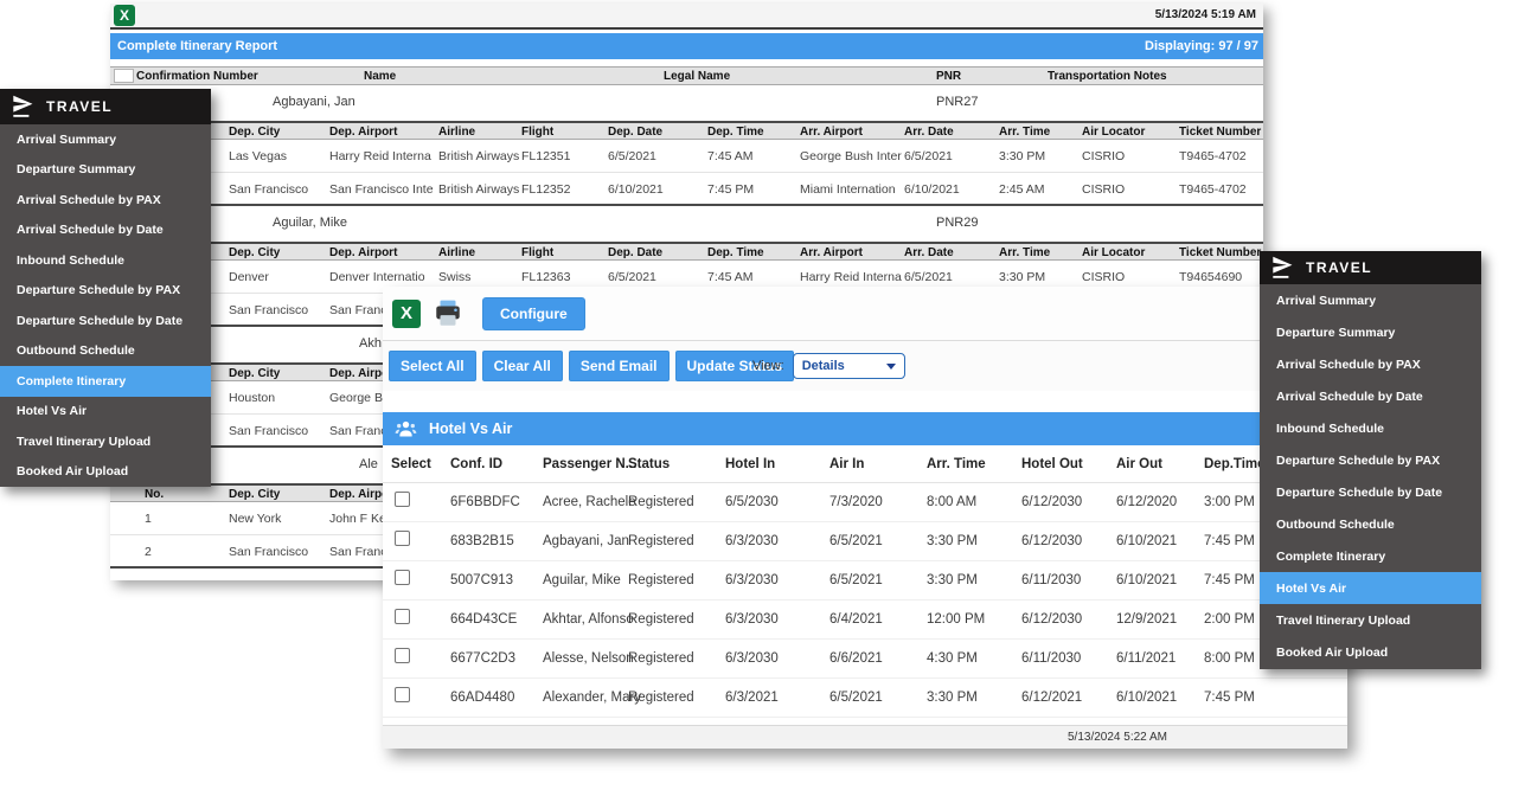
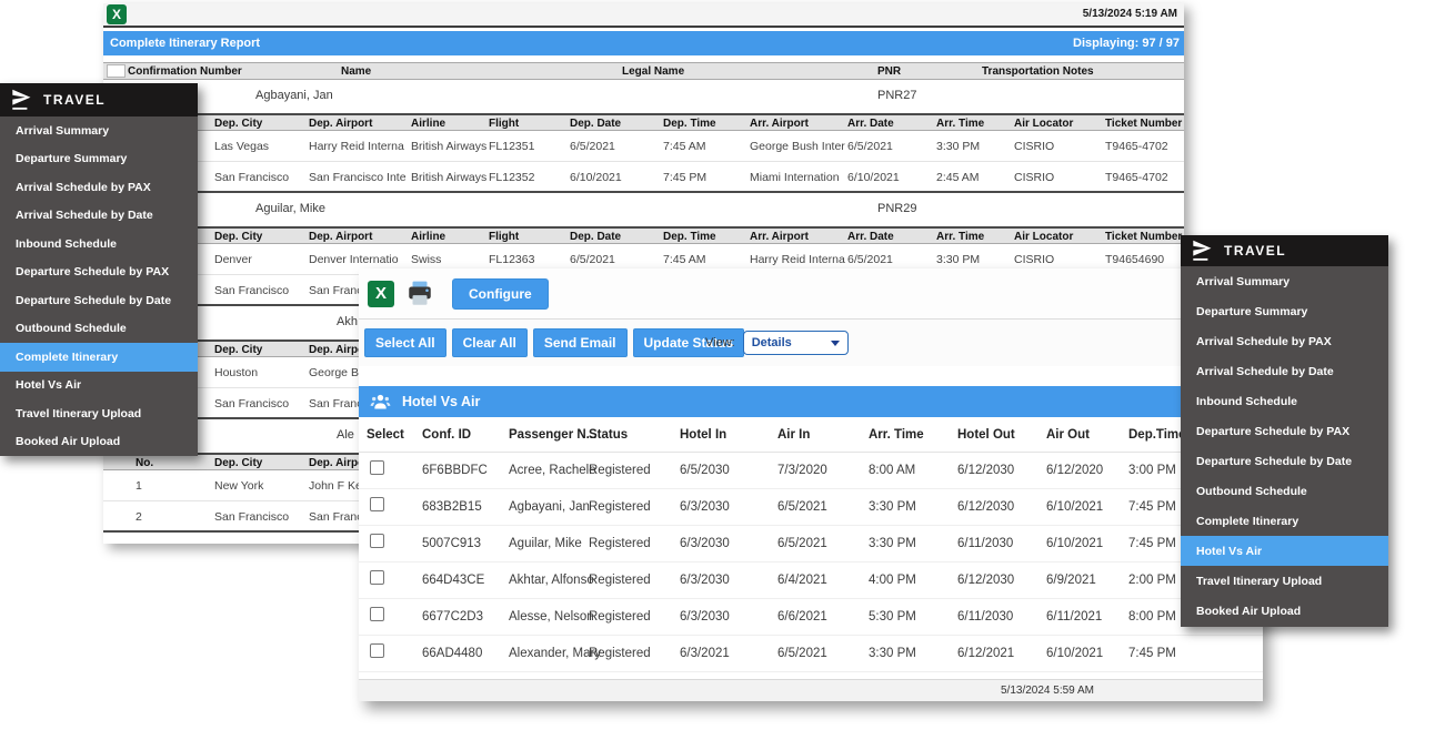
  X
  5/13/2024 5:19 AM
  Complete Itinerary Report
  Displaying: 97 / 97
  Confirmation Number
  Name
  Legal Name
  PNR
  Transportation Notes
  Agbayani, Jan
  PNR27
  Dep. City
  Dep. Airport
  Airline
  Flight
  Dep. Date
  Dep. Time
  Arr. Airport
  Arr. Date
  Arr. Time
  Air Locator
  Ticket Number
  Las Vegas
  Harry Reid Interna
  British Airways
  FL12351
  6/5/2021
  7:45 AM
  George Bush Inter
  6/5/2021
  3:30 PM
  CISRIO
  T9465-4702
  San Francisco
  San Francisco Inte
  British Airways
  FL12352
  6/10/2021
  7:45 PM
  Miami Internation
  6/10/2021
  2:45 AM
  CISRIO
  T9465-4702
  Aguilar, Mike
  PNR29
  Dep. City
  Dep. Airport
  Airline
  Flight
  Dep. Date
  Dep. Time
  Arr. Airport
  Arr. Date
  Arr. Time
  Air Locator
  Ticket Numbe
  Denver
  Denver Internatio
  Swiss
  FL12363
  6/5/2021
  7:45 AM
  Harry Reid Interna
  6/5/2021
  3:30 PM
  CISRIO
  T94654690
  San Francisco
  San Fran
  Akh
  Dep. City
  Dep. Airp
  Houston
  George B
  San Francisco
  San Fran
  Ale
  No.
  Dep. City
  Dep. Airp
  1
  New York
  John F K
  2
  San Francisco
  San Fran
  TRAVEL
  Arrival Summary
  Departure Summary
  Arrival Schedule by PAX
  Arrival Schedule by Date
  Inbound Schedule
  Departure Schedule by PAX
  Departure Schedule by Date
  Outbound Schedule
  Complete Itinerary
  Hotel Vs Air
  Travel Itinerary Upload
  Booked Air Upload
  X
  Configure
  Select All
  Clear All
  Send Email
  Update Status
  View:
  Details
  Hotel Vs Air
  Select
  Conf. ID
  Passenger N.
  Status
  Hotel In
  Air In
  Arr. Time
  Hotel Out
  Air Out
  Dep.Tim
  6F6BBDFC
  Acree, Rachel
  Registered
  6/5/2030
  7/3/2020
  8:00 AM
  6/12/2030
  6/12/2020
  3:00 PM
  683B2B15
  Agbayani, Jan
  Registered
  6/3/2030
  6/5/2021
  3:30 PM
  6/12/2030
  6/10/2021
  7:45 PM
  5007C913
  Aguilar, Mike
  Registered
  6/3/2030
  6/5/2021
  3:30 PM
  6/11/2030
  6/10/2021
  7:45 PM
  664D43CE
  Akhtar, Alfons
  Registered
  6/3/2030
  6/4/2021
- 12:00 PM
+ 4:00 PM
  6/12/2030
- 12/9/2021
+ 6/9/2021
  2:00 PM
  6677C2D3
  Alesse, Nelso
  Registered
  6/3/2030
  6/6/2021
- 4:30 PM
+ 5:30 PM
  6/11/2030
  6/11/2021
  8:00 PM
  66AD4480
  Alexander, Ma
  Registered
  6/3/2021
  6/5/2021
  3:30 PM
  6/12/2021
  6/10/2021
  7:45 PM
- 5/13/2024 5:22 AM
+ 5/13/2024 5:59 AM
  TRAVEL
  Arrival Summary
  Departure Summary
  Arrival Schedule by PAX
  Arrival Schedule by Date
  Inbound Schedule
  Departure Schedule by PAX
  Departure Schedule by Date
  Outbound Schedule
  Complete Itinerary
  Hotel Vs Air
  Travel Itinerary Upload
  Booked Air Upload
